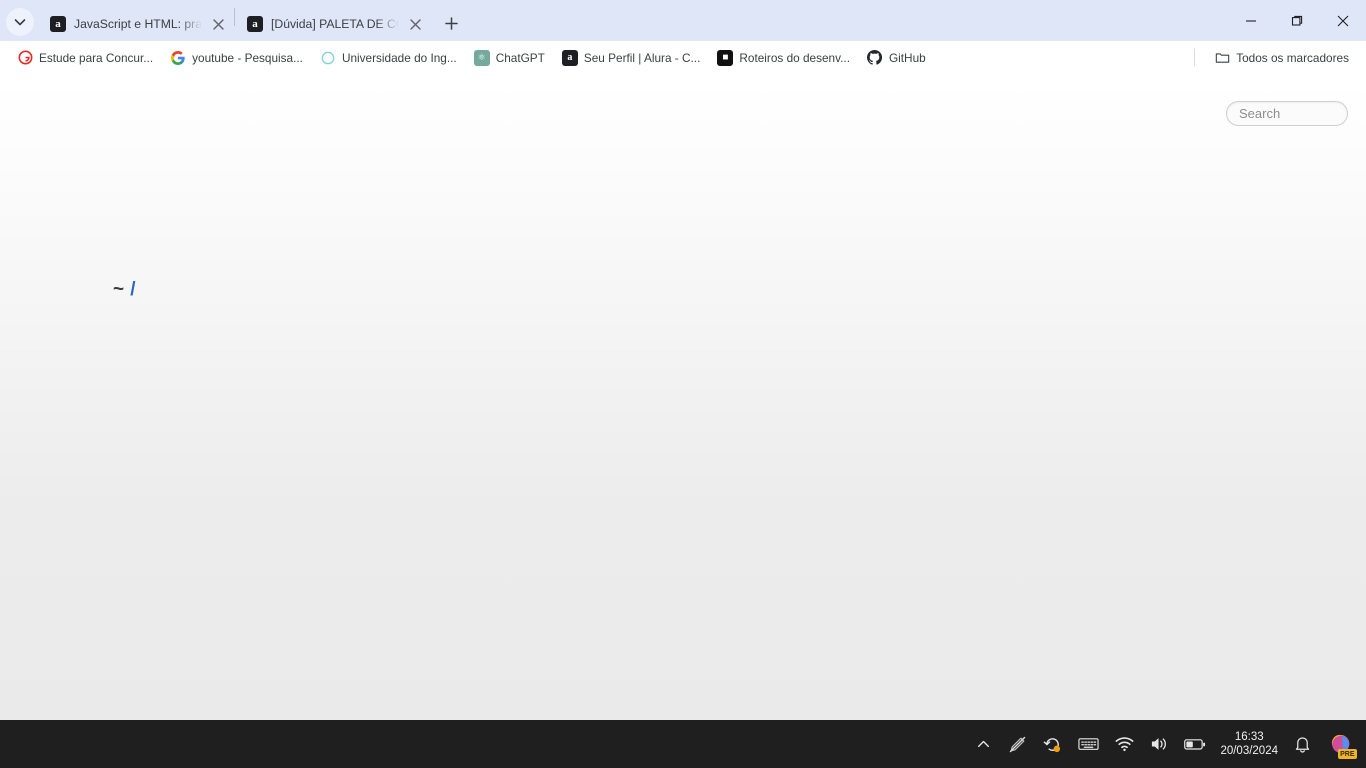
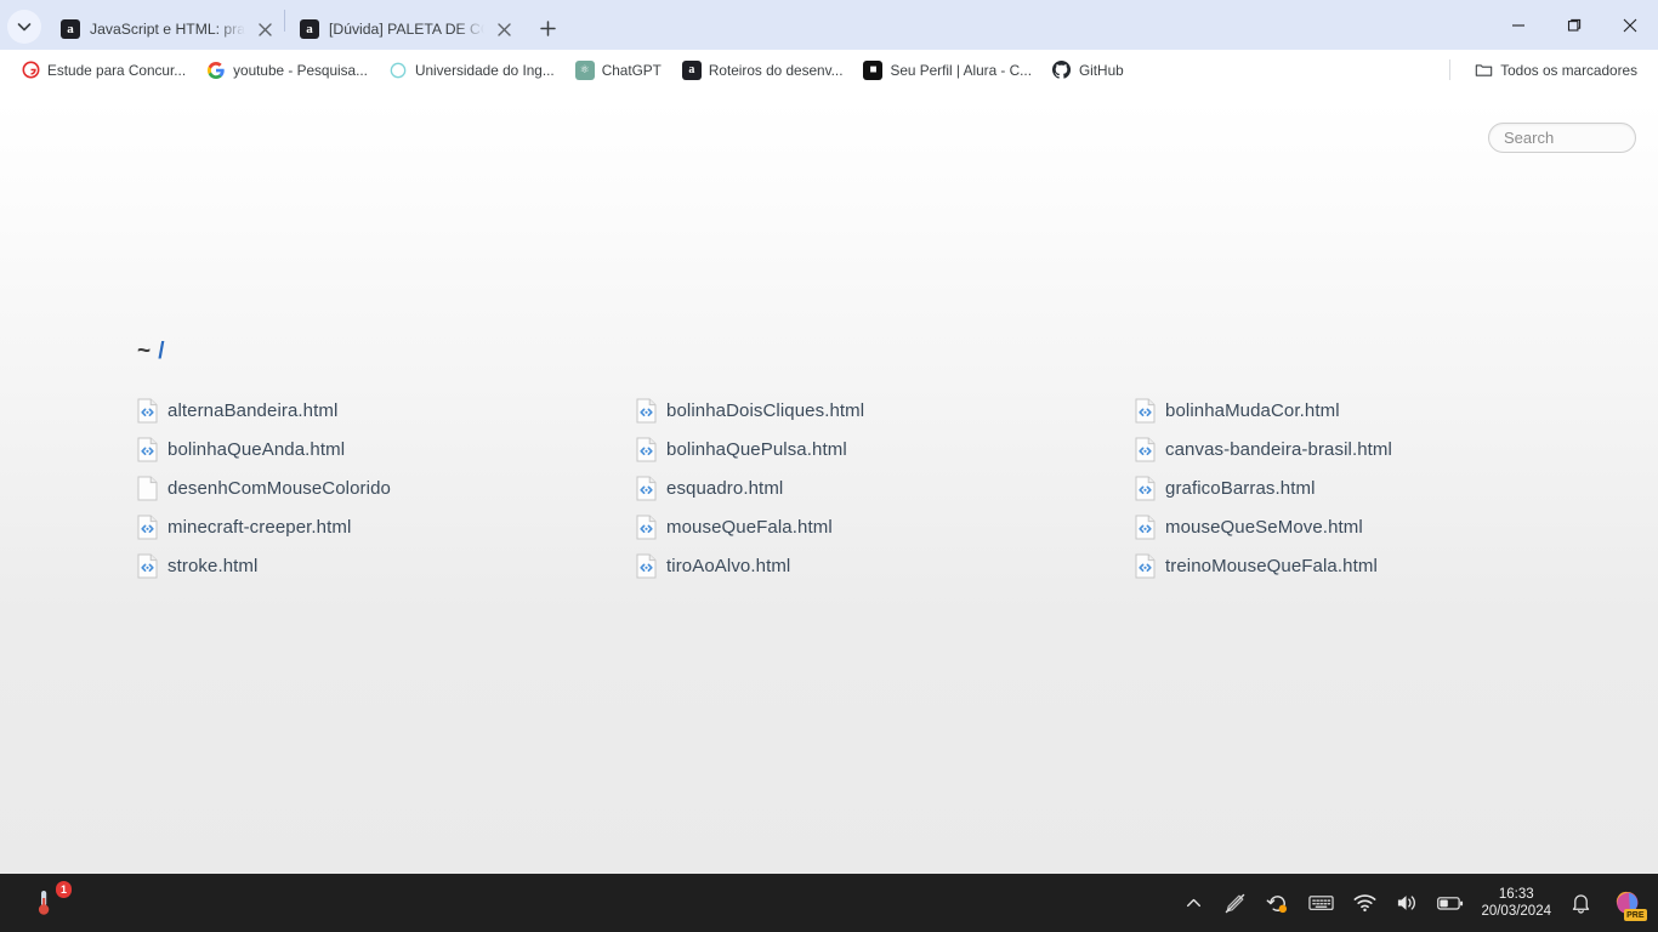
  a
  JavaScript e HTML: pra
  a
  Estude para Concur...
  youtube - Pesquisa...
  Universidade do Ing...
  ⚛
  ChatGPT
  a
- Seu Perfil | Alura - C...
+ Roteiros do desenv...
  ■
- Roteiros do desenv...
+ Seu Perfil | Alura - C...
  GitHub
  Todos os marcadores
  Search
  ~ /
+ alternaBandeira.html
+ bolinhaQueAnda.html
+ desenhComMouseColorido
+ minecraft-creeper.html
+ stroke.html
+ bolinhaDoisCliques.html
+ bolinhaQuePulsa.html
+ esquadro.html
+ mouseQueFala.html
+ tiroAoAlvo.html
+ bolinhaMudaCor.html
+ canvas-bandeira-brasil.html
+ graficoBarras.html
+ mouseQueSeMove.html
+ treinoMouseQueFala.html
+ 1
  16:33
  20/03/2024
